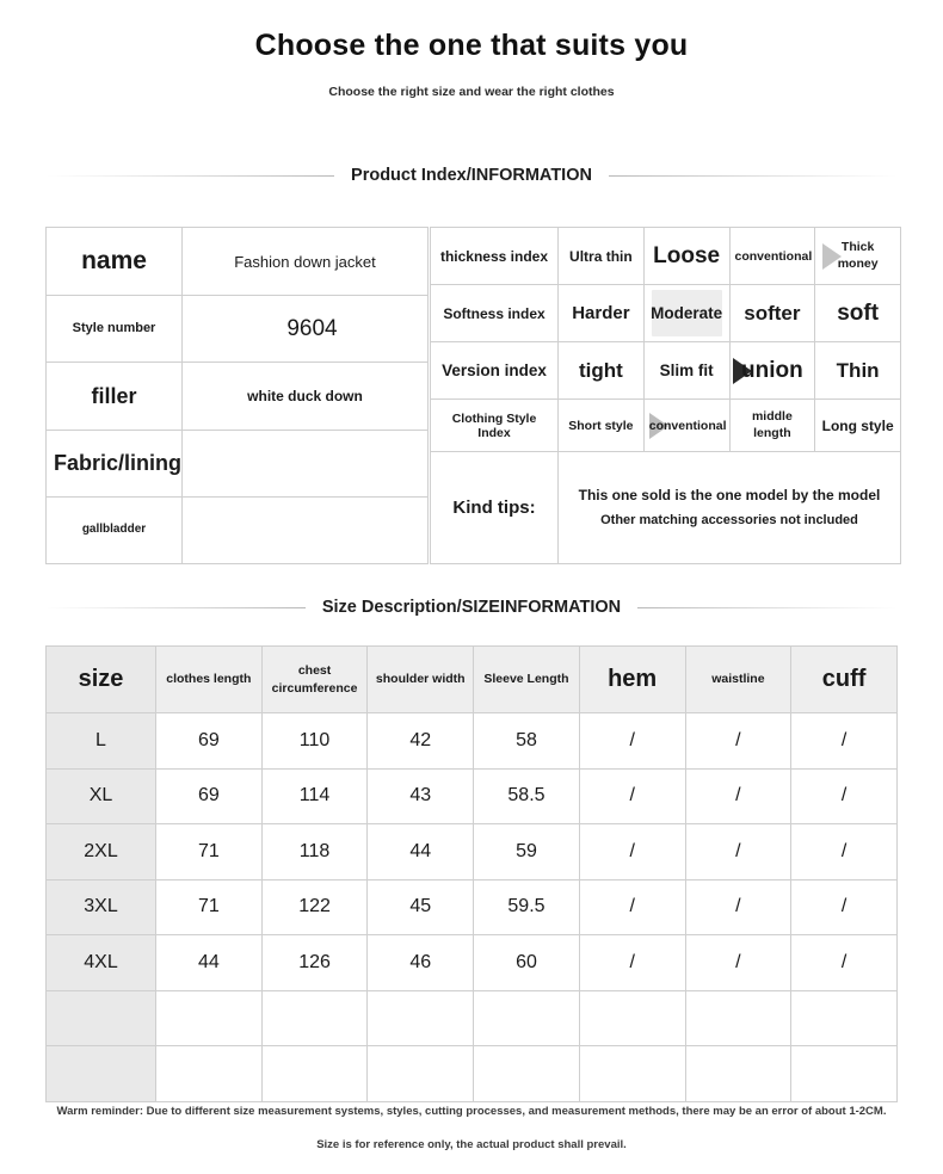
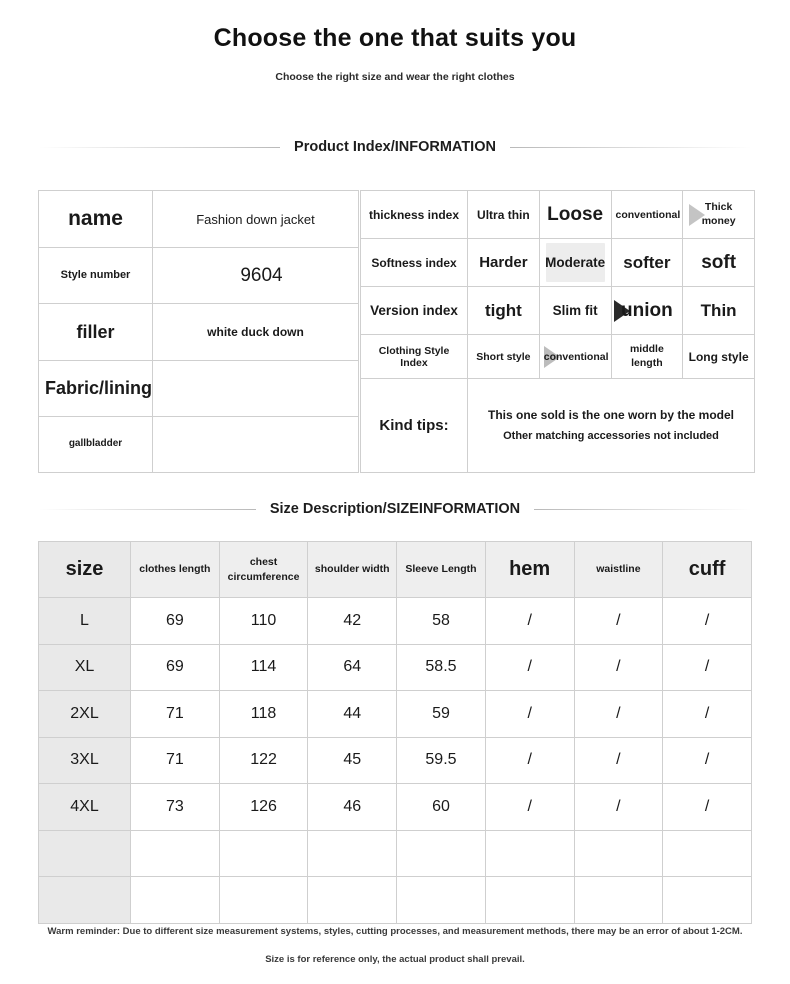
  Choose the one that suits you
  Choose the right size and wear the right clothes
  Product Index/INFORMATION
  name	Fashion down jacket
  Style number	9604
  filler	white duck down
  Fabric/lining
  gallbladder
  thickness index	Ultra thin	Loose	conventional	Thick money
  Softness index	Harder	Moderate	softer	soft
  Version index	tight	Slim fit	union	Thin
  Clothing Style Index	Short style	conventional	middle length	Long style
- Kind tips:	This one sold is the one model by the model Other matching accessories not included
+ Kind tips:	This one sold is the one worn by the model Other matching accessories not included
  Size Description/SIZEINFORMATION
  size	clothes length	chest circumference	shoulder width	Sleeve Length	hem	waistline	cuff
  L	69	110	42	58	/	/	/
- XL	69	114	43	58.5	/	/	/
+ XL	69	114	64	58.5	/	/	/
  2XL	71	118	44	59	/	/	/
  3XL	71	122	45	59.5	/	/	/
- 4XL	44	126	46	60	/	/	/
+ 4XL	73	126	46	60	/	/	/
  Warm reminder: Due to different size measurement systems, styles, cutting processes, and measurement methods, there may be an error of about 1-2CM.
  Size is for reference only, the actual product shall prevail.
